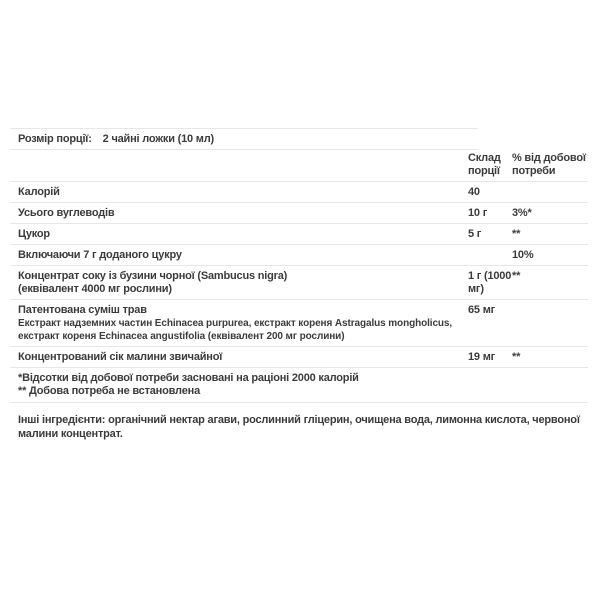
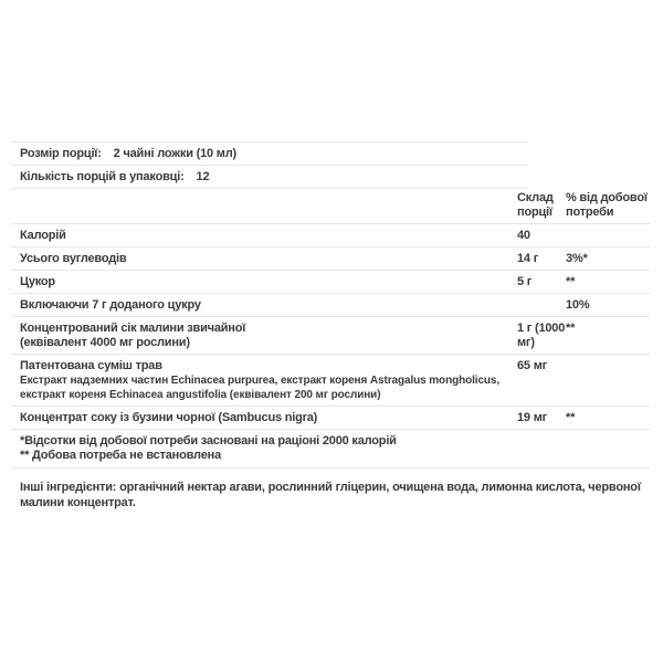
  Розмір порції:
  2 чайні ложки (10 мл)
+ Кількість порцій в упаковці:
+ 12
  Склад порції
  % від добової потреби
  Калорій
  40
  Усього вуглеводів
- 10 г
+ 14 г
  3%*
  Цукор
  5 г
  **
  Включаючи 7 г доданого цукру
  10%
- Концентрат соку із бузини чорної (Sambucus nigra)
+ Концентрований сік малини звичайної
  (еквівалент 4000 мг рослини)
  1 г (1000 мг)
  **
  Патентована суміш трав
  Екстракт надземних частин Echinacea purpurea, екстракт кореня Astragalus mongholicus, екстракт кореня Echinacea angustifolia (еквівалент 200 мг рослини)
  65 мг
- Концентрований сік малини звичайної
+ Концентрат соку із бузини чорної (Sambucus nigra)
  19 мг
  **
  *Відсотки від добової потреби засновані на раціоні 2000 калорій
  ** Добова потреба не встановлена
  Інші інгредієнти: органічний нектар агави, рослинний гліцерин, очищена вода, лимонна кислота, червоної малини концентрат.
